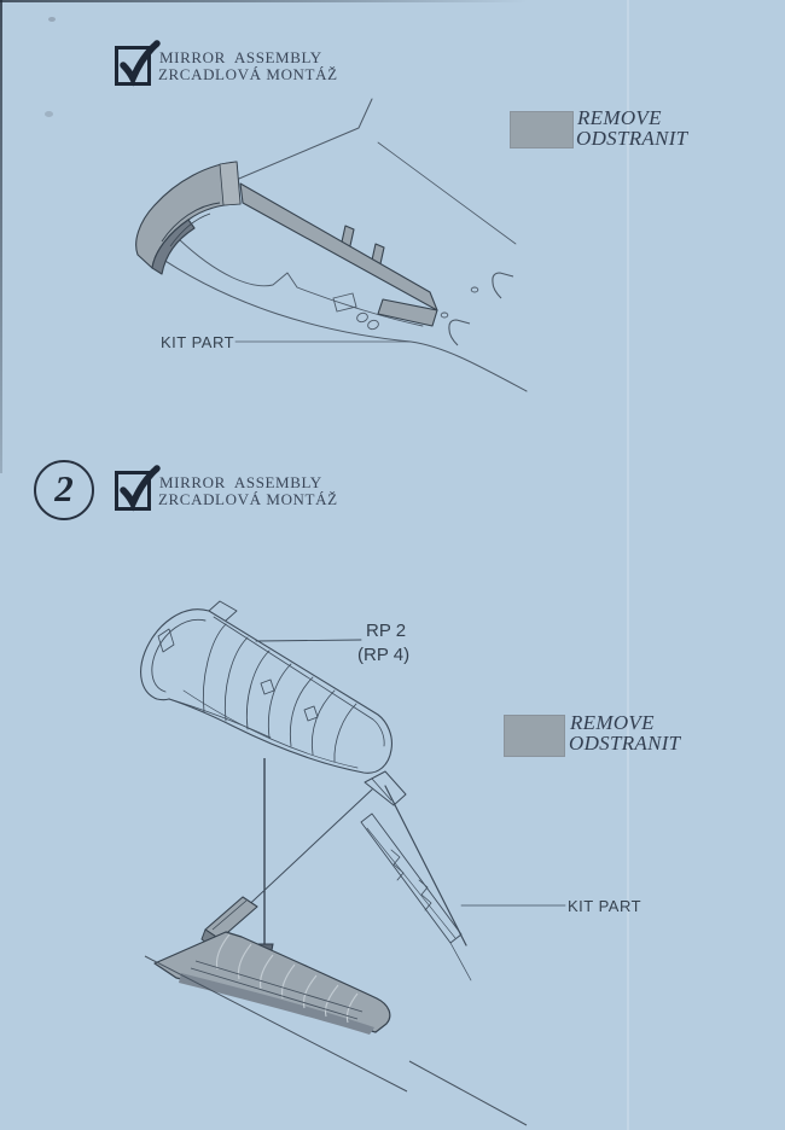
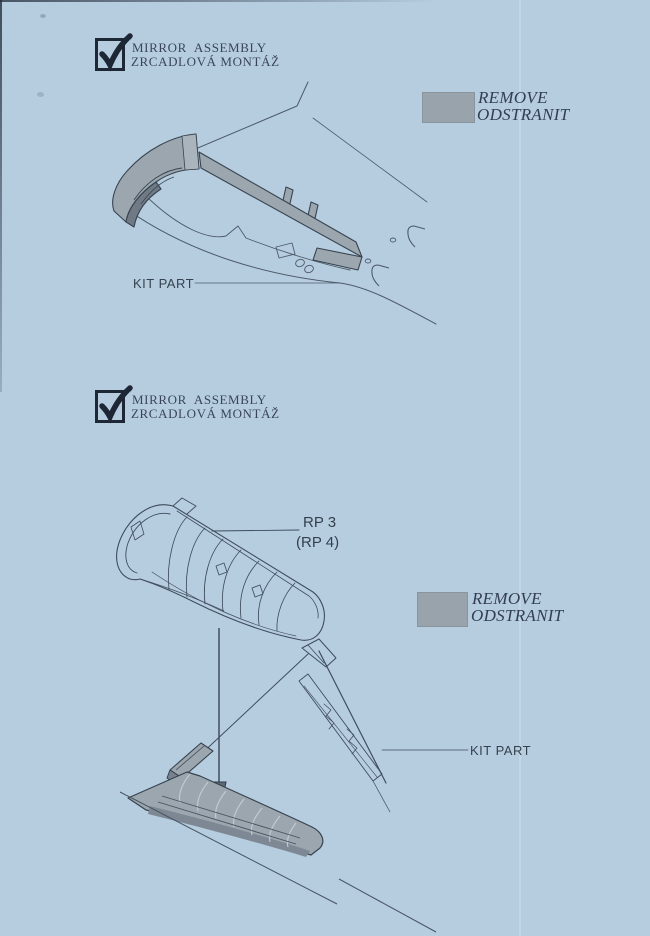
  MIRROR ASSEMBLY
  ZRCADLOVÁ MONTÁŽ
  REMOVE
  ODSTRANIT
  KIT PART
- 2
  MIRROR ASSEMBLY
  ZRCADLOVÁ MONTÁŽ
- RP 2
+ RP 3
  (RP 4)
  REMOVE
  ODSTRANIT
  KIT PART
